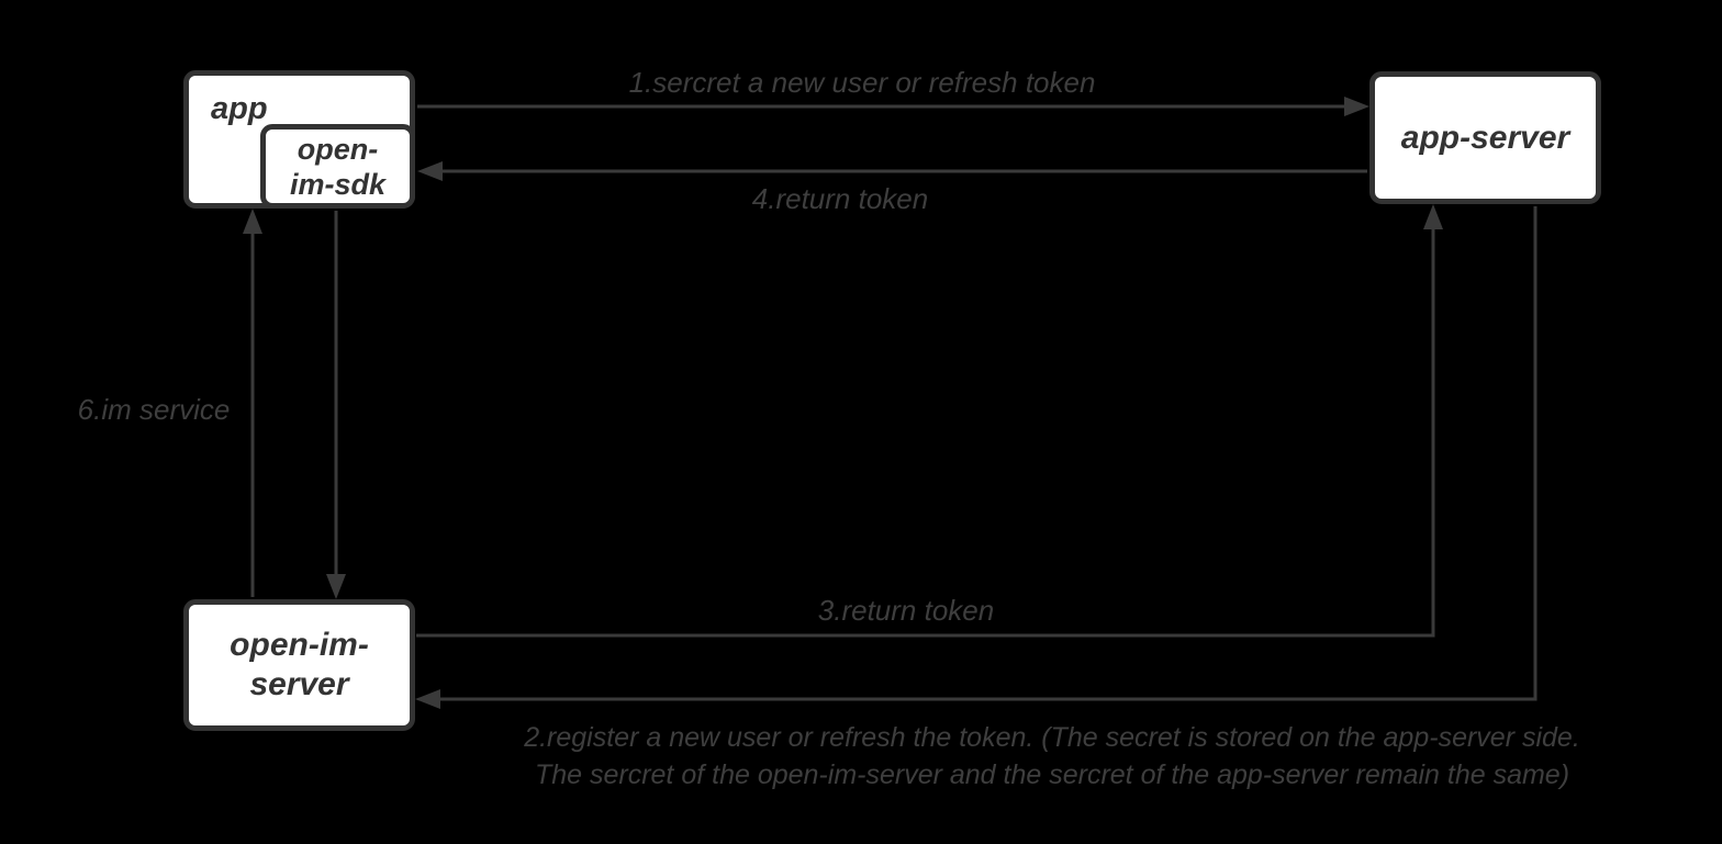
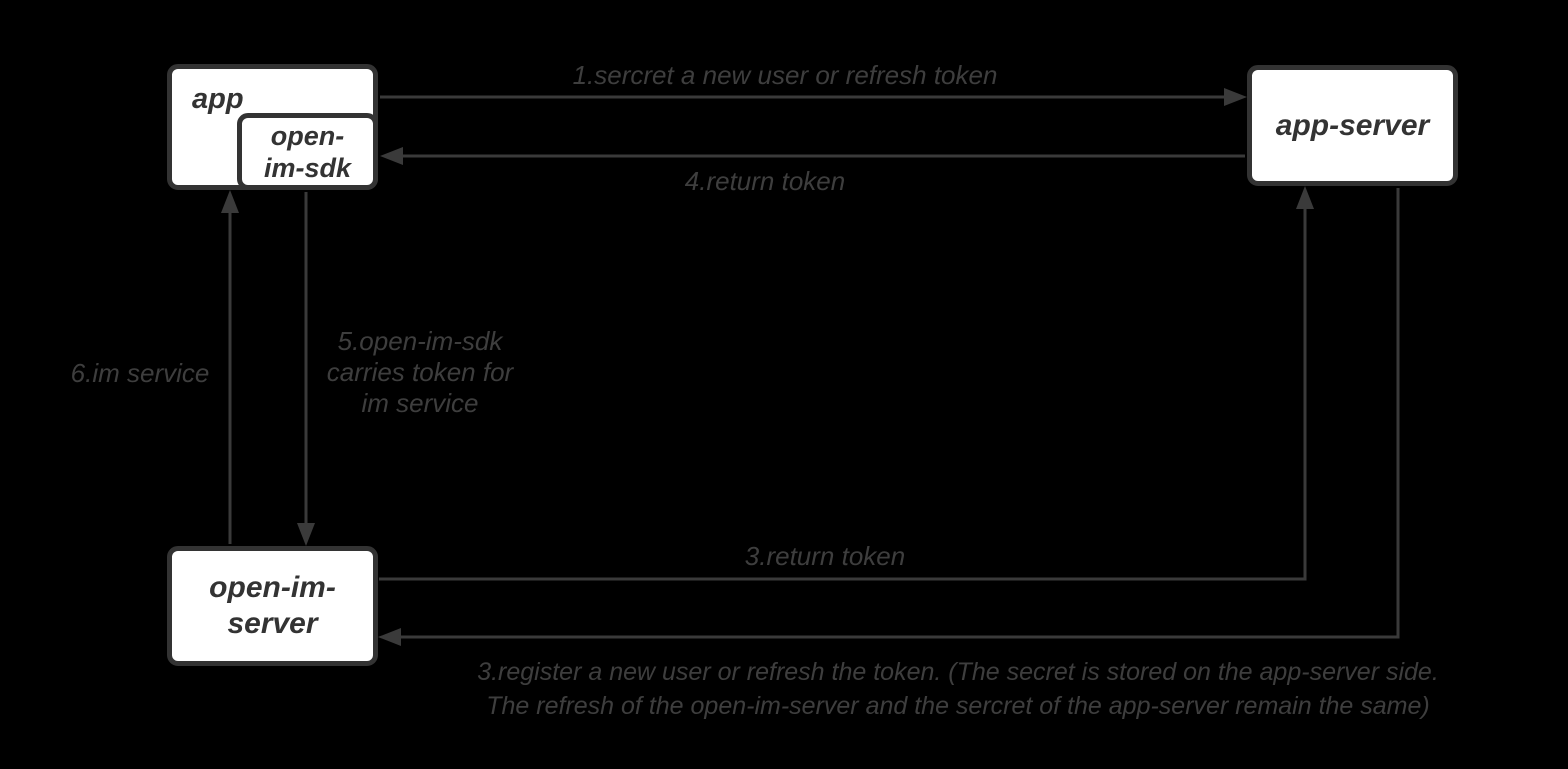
  app
  open-
  im-sdk
  app-server
  open-im-
  server
  1.sercret a new user or refresh token
  4.return token
+ 5.open-im-sdk
+ carries token for
+ im service
  6.im service
  3.return token
- 2.register a new user or refresh the token. (The secret is stored on the app-server side.
+ 3.register a new user or refresh the token. (The secret is stored on the app-server side.
- The sercret of the open-im-server and the sercret of the app-server remain the same)
+ The refresh of the open-im-server and the sercret of the app-server remain the same)
